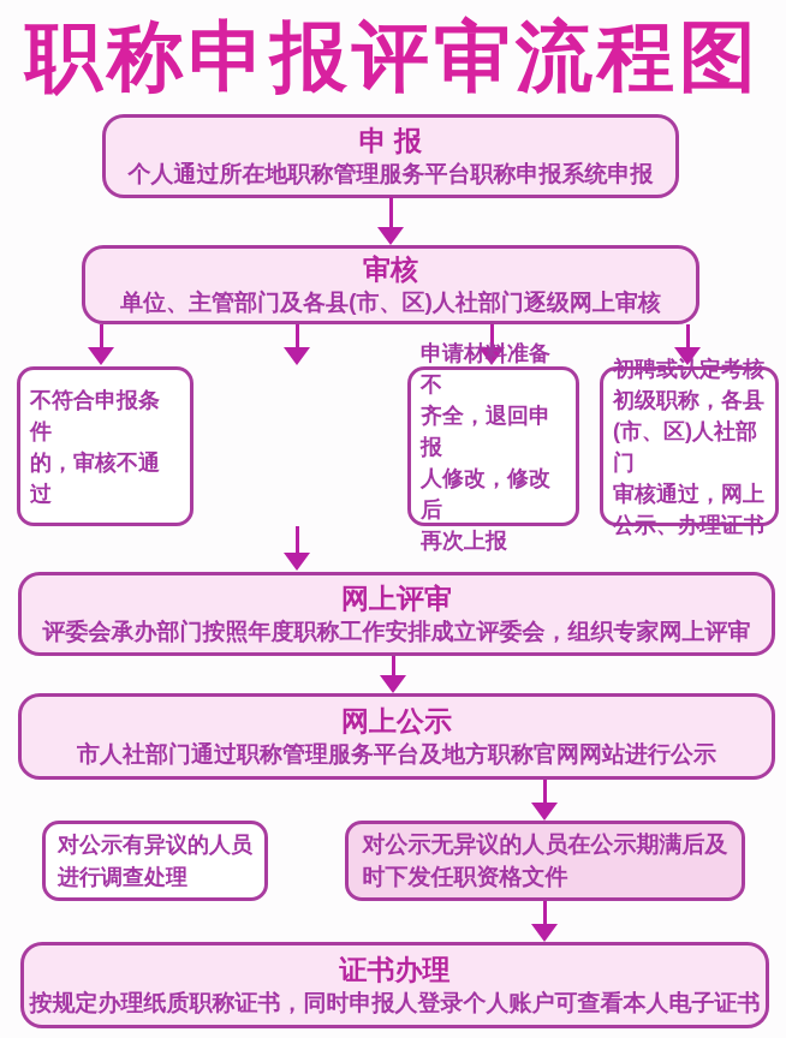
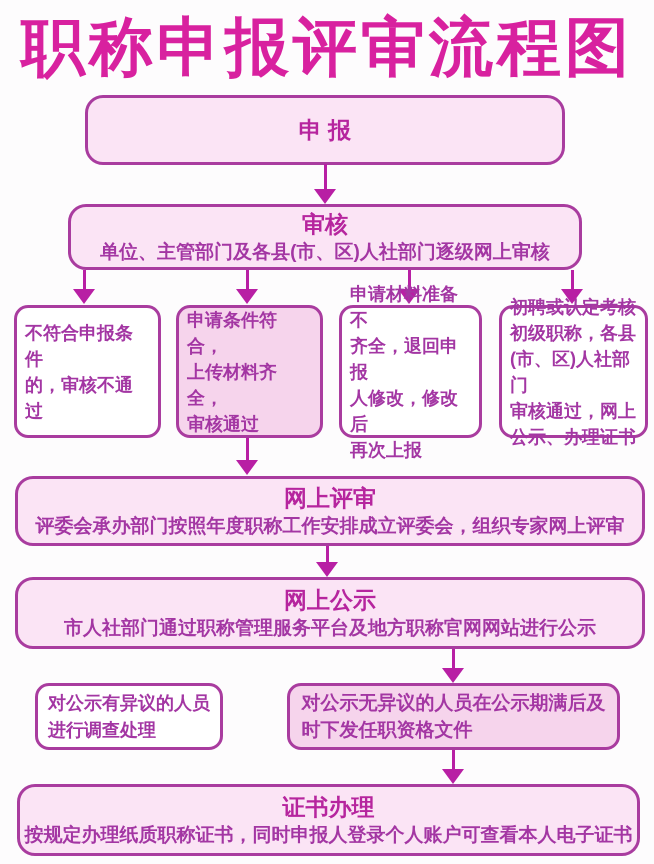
  职称申报评审流程图
  申 报
- 个人通过所在地职称管理服务平台职称申报系统申报
  审核
  单位、主管部门及各县(市、区)人社部门逐级网上审核
  不符合申报条件
  的，审核不通过
+ 申请条件符合，
+ 上传材料齐全，
+ 审核通过
  申请材料准备不
  齐全，退回申报
  人修改，修改后
  再次上报
  初聘或认定考核
  初级职称，各县
  (市、区)人社部门
  审核通过，网上
  公示、办理证书
  网上评审
  评委会承办部门按照年度职称工作安排成立评委会，组织专家网上评审
  网上公示
  市人社部门通过职称管理服务平台及地方职称官网网站进行公示
  对公示有异议的人员
  进行调查处理
  对公示无异议的人员在公示期满后及
  时下发任职资格文件
  证书办理
  按规定办理纸质职称证书，同时申报人登录个人账户可查看本人电子证书
